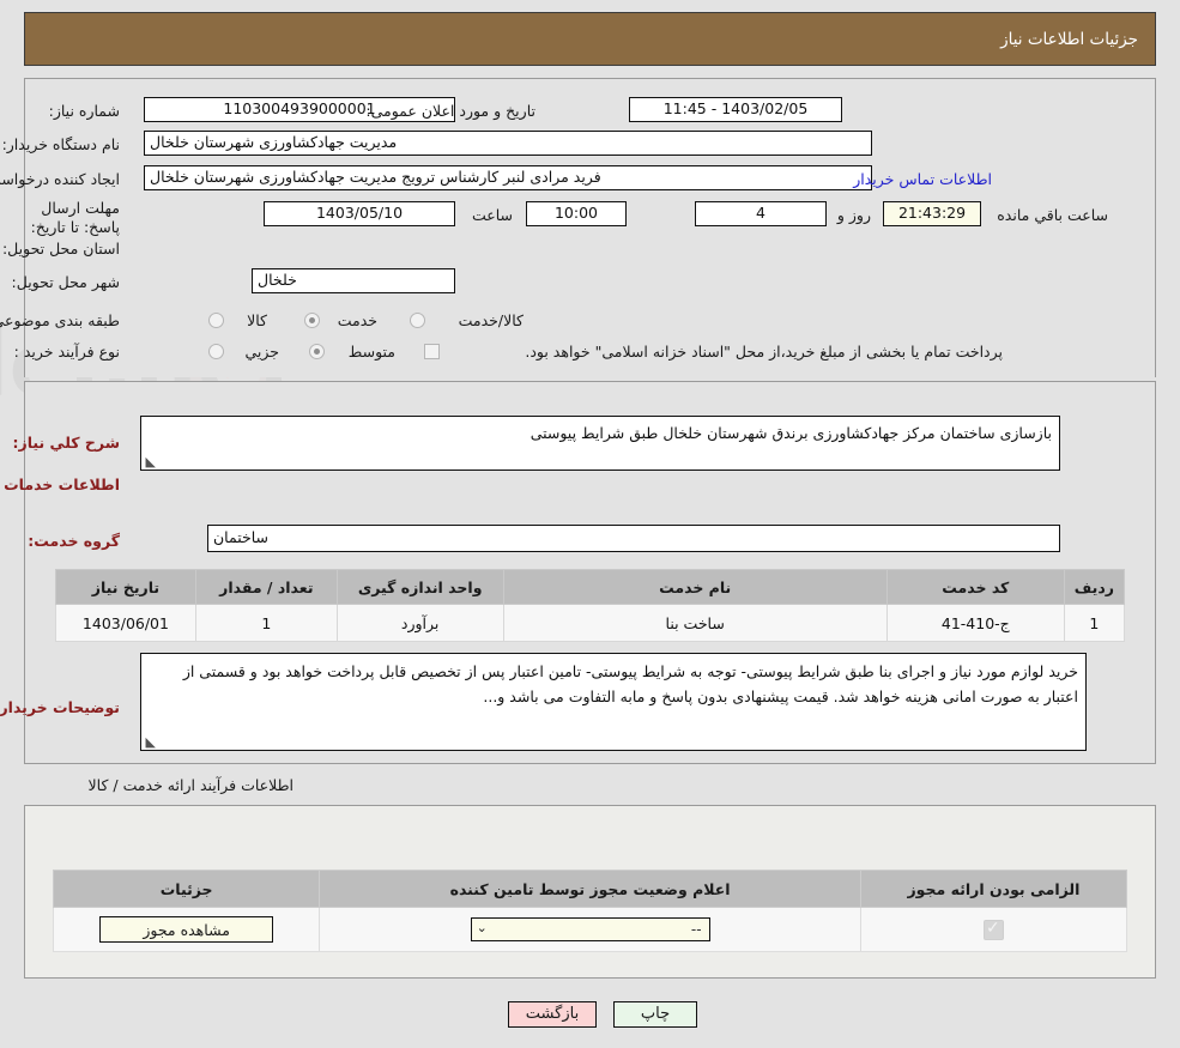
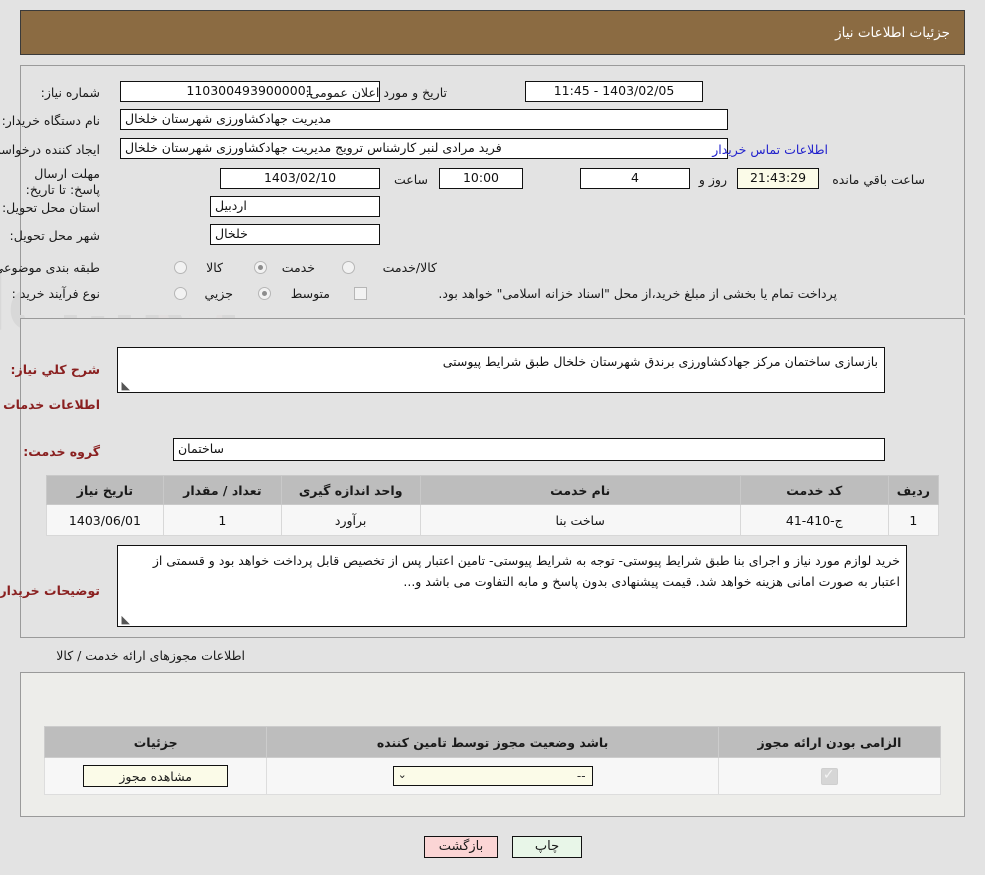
  جزئیات اطلاعات نیاز
  شماره نیاز:
  1103004939000001
  تاریخ و مورد اعلان عمومی:
  1403/02/05 - 11:45
  نام دستگاه خریدار:
  مدیریت جهادکشاورزی شهرستان خلخال
  ایجاد کننده درخواس
  فرید مرادی لنبر کارشناس ترویج مدیریت جهادکشاورزی شهرستان خلخال
  اطلاعات تماس خریدار
  مهلت ارسال پاسخ: تا تاریخ:
- 1403/05/10
+ 1403/02/10
  ساعت
  10:00
  4
  روز و
  21:43:29
  ساعت باقي مانده
  استان محل تحویل:
+ اردبیل
  شهر محل تحویل:
  خلخال
  طبقه بندی موضوع
  کالا
  خدمت
  کالا/خدمت
  نوع فرآیند خرید :
  جزیي
  متوسط
  پرداخت تمام یا بخشی از مبلغ خرید،از محل "اسناد خزانه اسلامی" خواهد بود.
  شرح كلي نياز:
  بازسازی ساختمان مرکز جهادکشاورزی برندق شهرستان خلخال طبق شرایط پیوستی
  ◣
  گروه خدمت:
  ساختمان
  ردیف	کد خدمت	نام خدمت	واحد اندازه گیری	تعداد / مقدار	تاریخ نیاز
  1	ج-410-41	ساخت بنا	برآورد	1	1403/06/01
  توضیحات خریدار
  خرید لوازم مورد نیاز و اجرای بنا طبق شرایط پیوستی- توجه به شرایط پیوستی- تامین اعتبار پس از تخصیص قابل پرداخت خواهد بود و قسمتی از اعتبار به صورت امانی هزینه خواهد شد. قیمت پیشنهادی بدون پاسخ و مابه التفاوت می باشد و...
  ◣
- اطلاعات فرآیند ارائه خدمت / کالا
+ اطلاعات مجوزهای ارائه خدمت / کالا
- الزامی بودن ارائه مجوز	اعلام وضعیت مجوز توسط تامین کننده	جزئیات
+ الزامی بودن ارائه مجوز	باشد وضعیت مجوز توسط تامین کننده	جزئیات
  	⌄ --	مشاهده مجوز
  چاپ
  بازگشت
